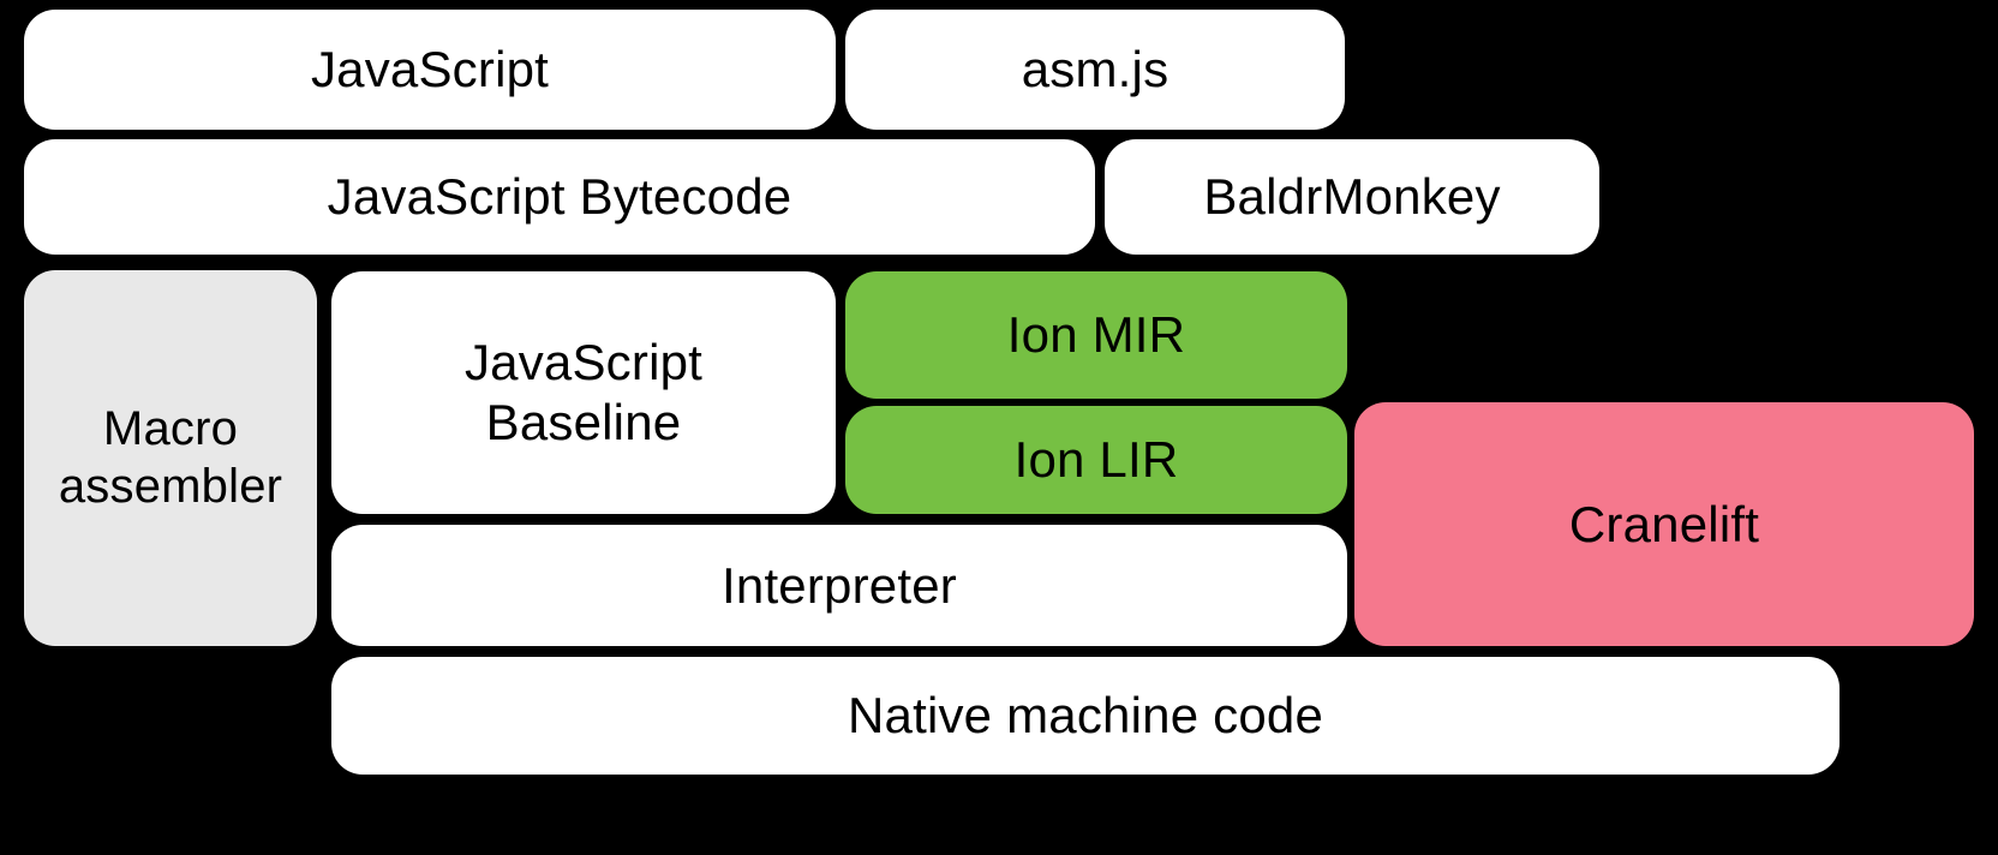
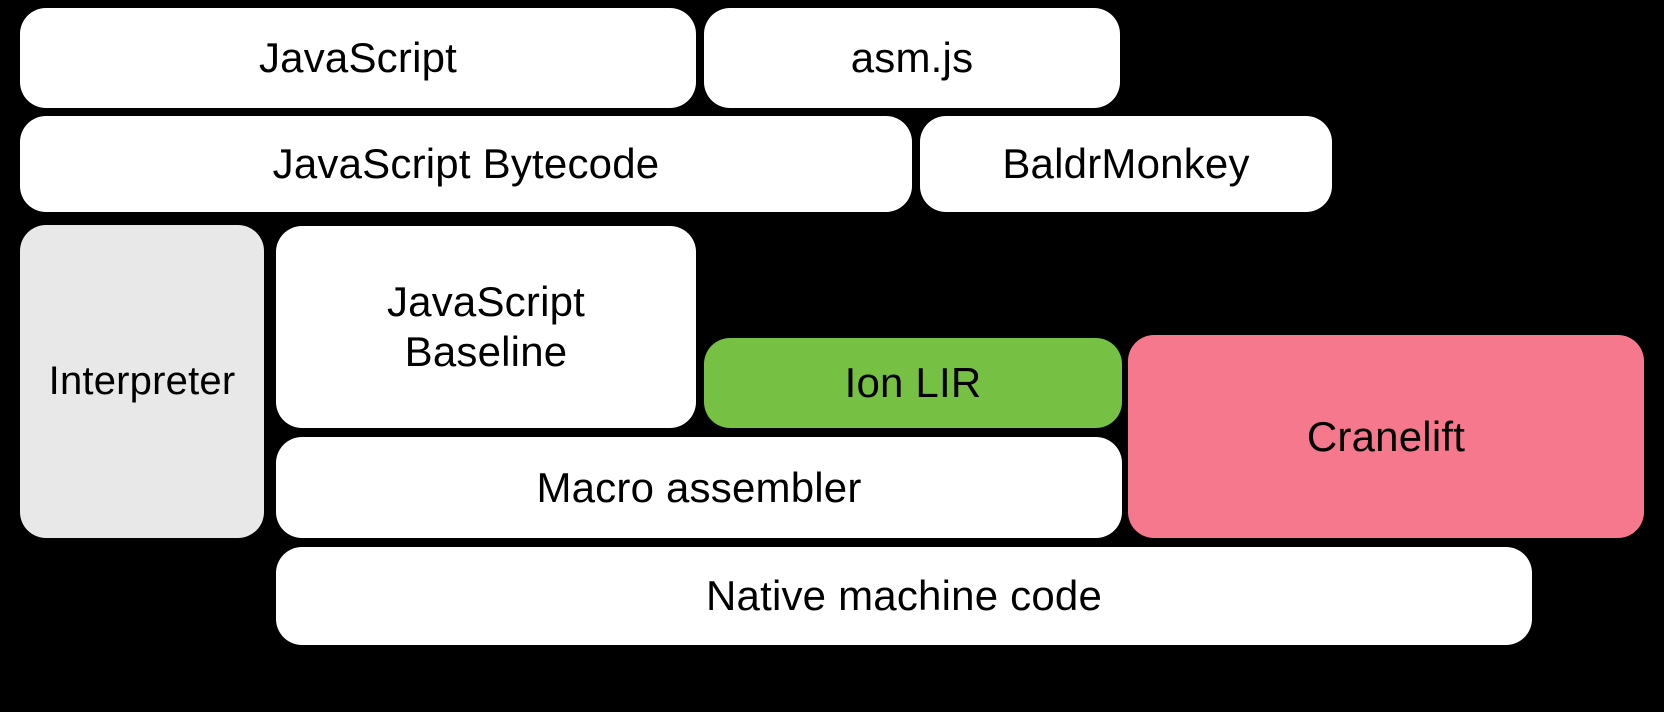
  JavaScript
  asm.js
  JavaScript Bytecode
  BaldrMonkey
- Macro assembler
+ Interpreter
  JavaScript
  Baseline
- Ion MIR
  Ion LIR
- Interpreter
+ Macro assembler
  Cranelift
  Native machine code
